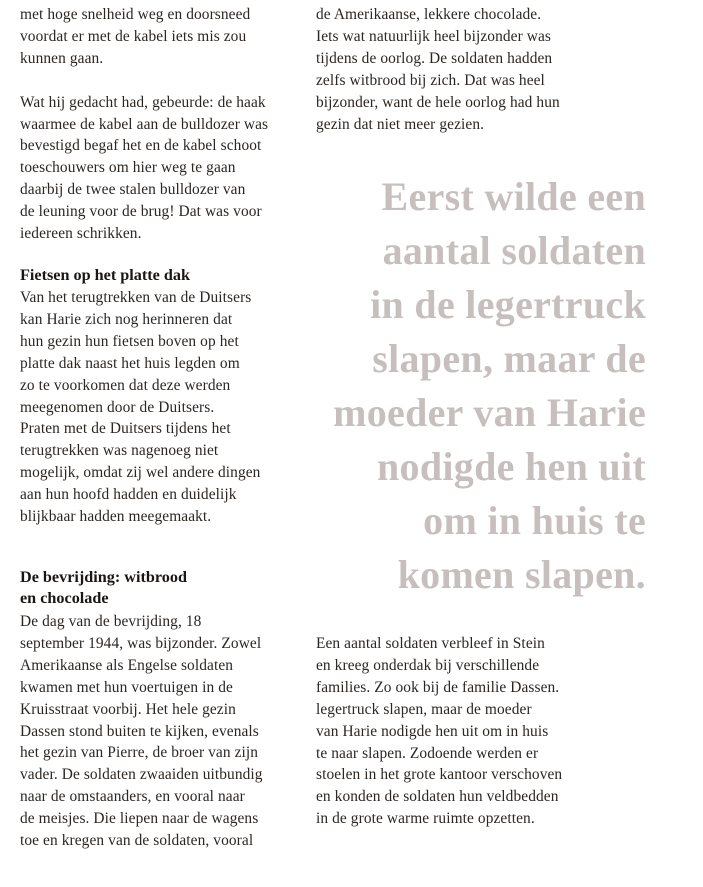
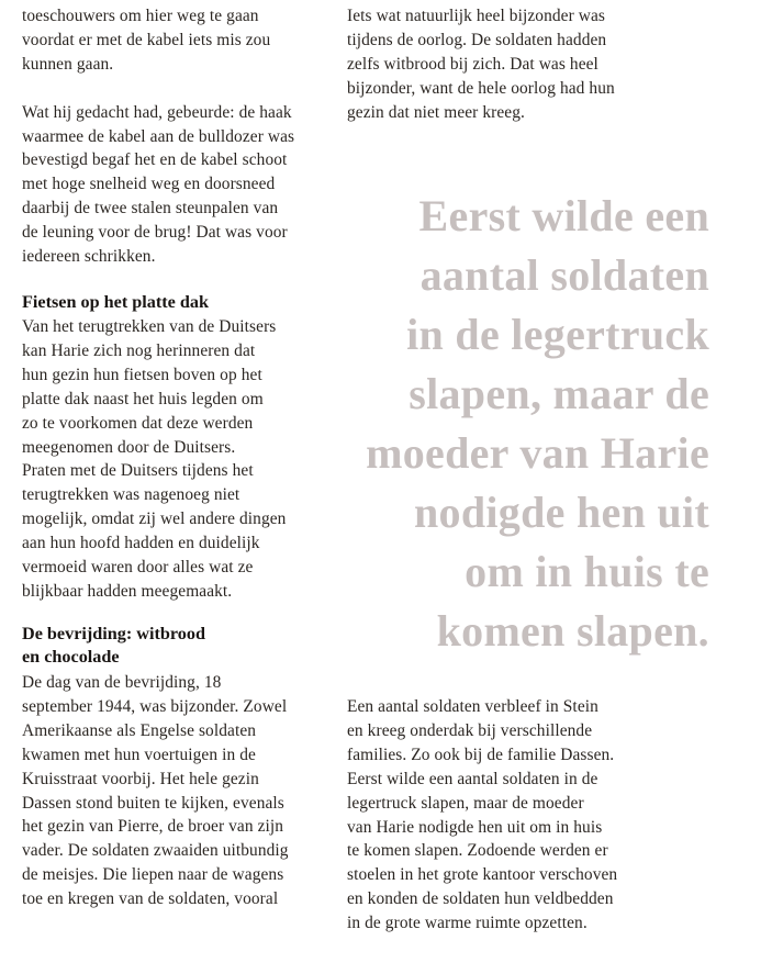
- met hoge snelheid weg en doorsneed
+ toeschouwers om hier weg te gaan
  voordat er met de kabel iets mis zou
  kunnen gaan.
  Wat hij gedacht had, gebeurde: de haak
  waarmee de kabel aan de bulldozer was
  bevestigd begaf het en de kabel schoot
- toeschouwers om hier weg te gaan
+ met hoge snelheid weg en doorsneed
- daarbij de twee stalen bulldozer van
+ daarbij de twee stalen steunpalen van
  de leuning voor de brug! Dat was voor
  iedereen schrikken.
  Fietsen op het platte dak
  Van het terugtrekken van de Duitsers
  kan Harie zich nog herinneren dat
  hun gezin hun fietsen boven op het
  platte dak naast het huis legden om
  zo te voorkomen dat deze werden
  meegenomen door de Duitsers.
  Praten met de Duitsers tijdens het
  terugtrekken was nagenoeg niet
  mogelijk, omdat zij wel andere dingen
  aan hun hoofd hadden en duidelijk
+ vermoeid waren door alles wat ze
  blijkbaar hadden meegemaakt.
  De bevrijding: witbrood
  en chocolade
  De dag van de bevrijding, 18
  september 1944, was bijzonder. Zowel
  Amerikaanse als Engelse soldaten
  kwamen met hun voertuigen in de
  Kruisstraat voorbij. Het hele gezin
  Dassen stond buiten te kijken, evenals
  het gezin van Pierre, de broer van zijn
  vader. De soldaten zwaaiden uitbundig
- naar de omstaanders, en vooral naar
  de meisjes. Die liepen naar de wagens
  toe en kregen van de soldaten, vooral
- de Amerikaanse, lekkere chocolade.
  Iets wat natuurlijk heel bijzonder was
  tijdens de oorlog. De soldaten hadden
  zelfs witbrood bij zich. Dat was heel
  bijzonder, want de hele oorlog had hun
- gezin dat niet meer gezien.
+ gezin dat niet meer kreeg.
  Eerst wilde een
  aantal soldaten
  in de legertruck
  slapen, maar de
  moeder van Harie
  nodigde hen uit
  om in huis te
  komen slapen.
  Een aantal soldaten verbleef in Stein
  en kreeg onderdak bij verschillende
  families. Zo ook bij de familie Dassen.
+ Eerst wilde een aantal soldaten in de
  legertruck slapen, maar de moeder
  van Harie nodigde hen uit om in huis
- te naar slapen. Zodoende werden er
+ te komen slapen. Zodoende werden er
  stoelen in het grote kantoor verschoven
  en konden de soldaten hun veldbedden
  in de grote warme ruimte opzetten.
